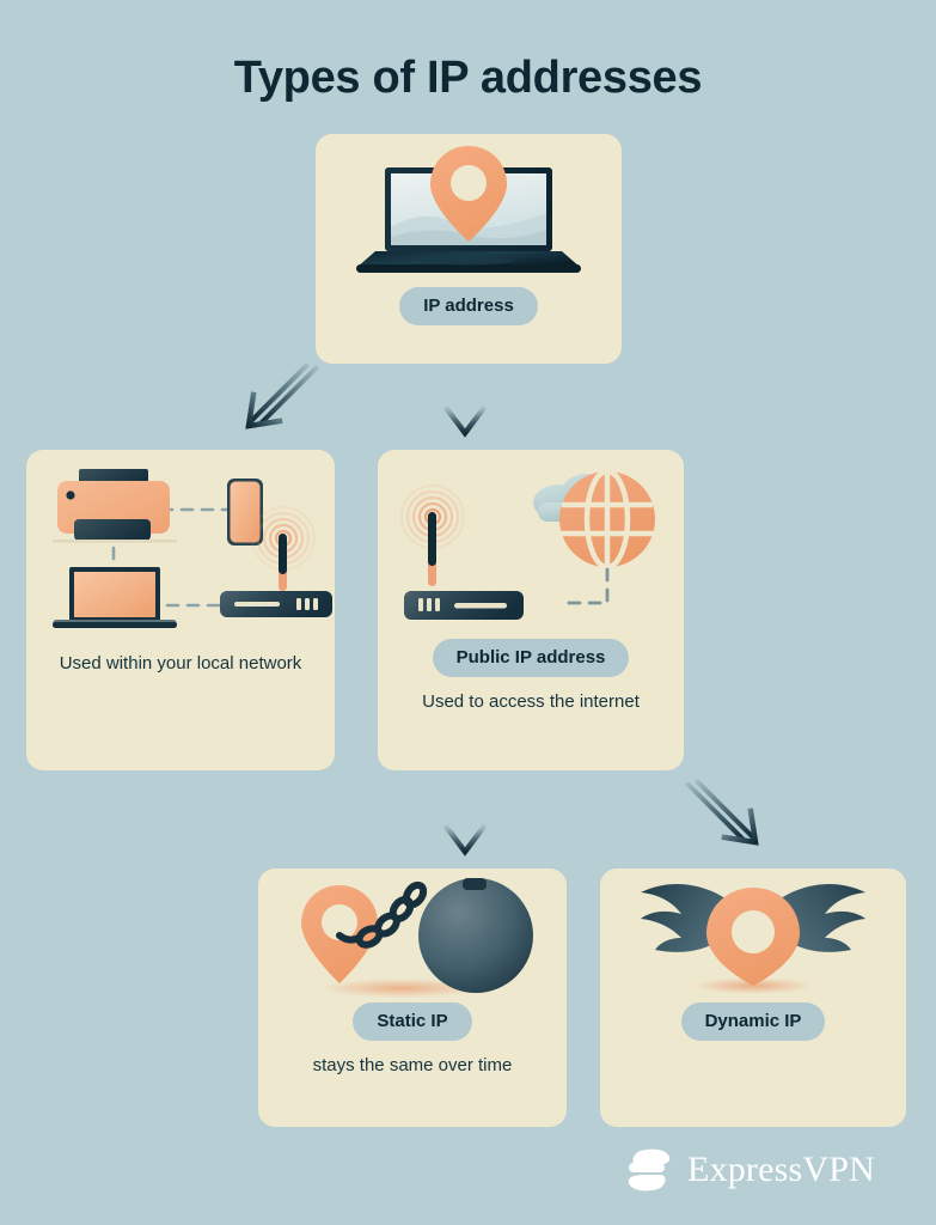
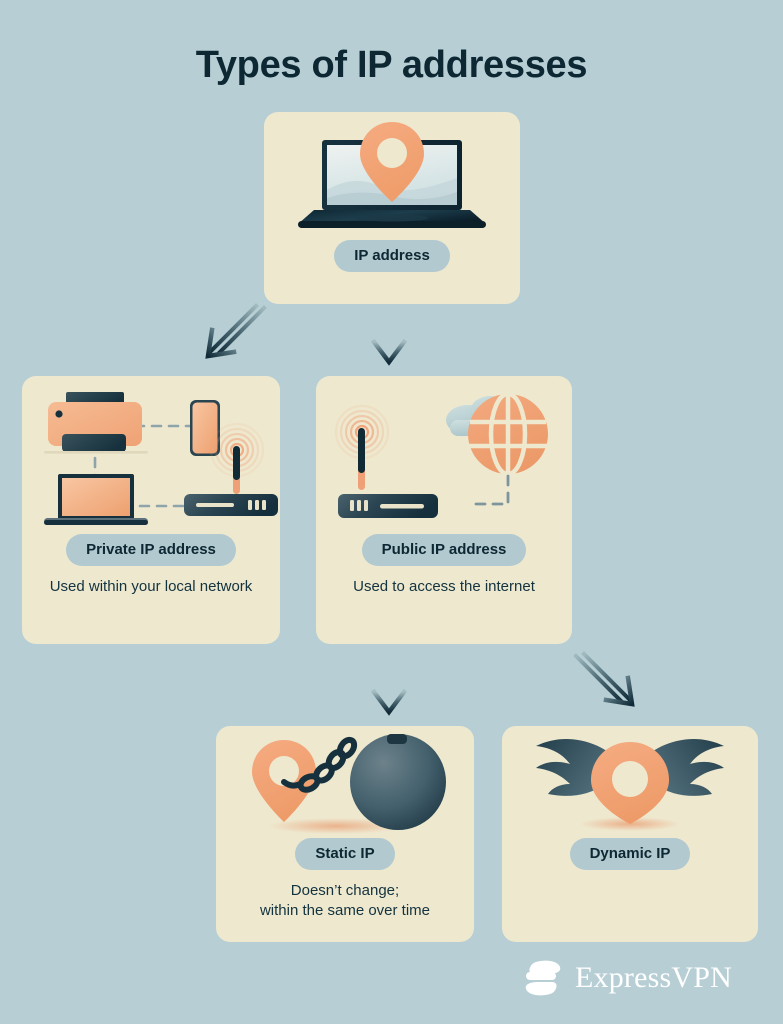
  Types of IP addresses
  IP address
+ Private IP address
  Used within your local network
  Public IP address
  Used to access the internet
  Static IP
+ Doesn’t change;
- stays the same over time
+ within the same over time
  Dynamic IP
  ExpressVPN
